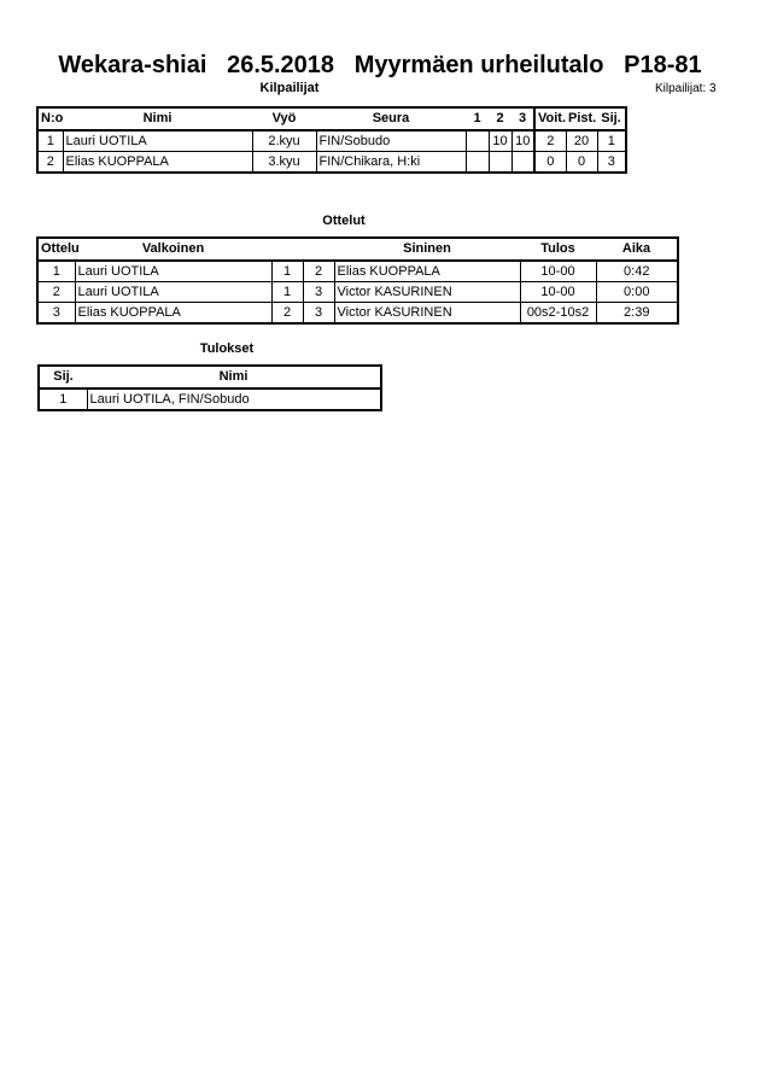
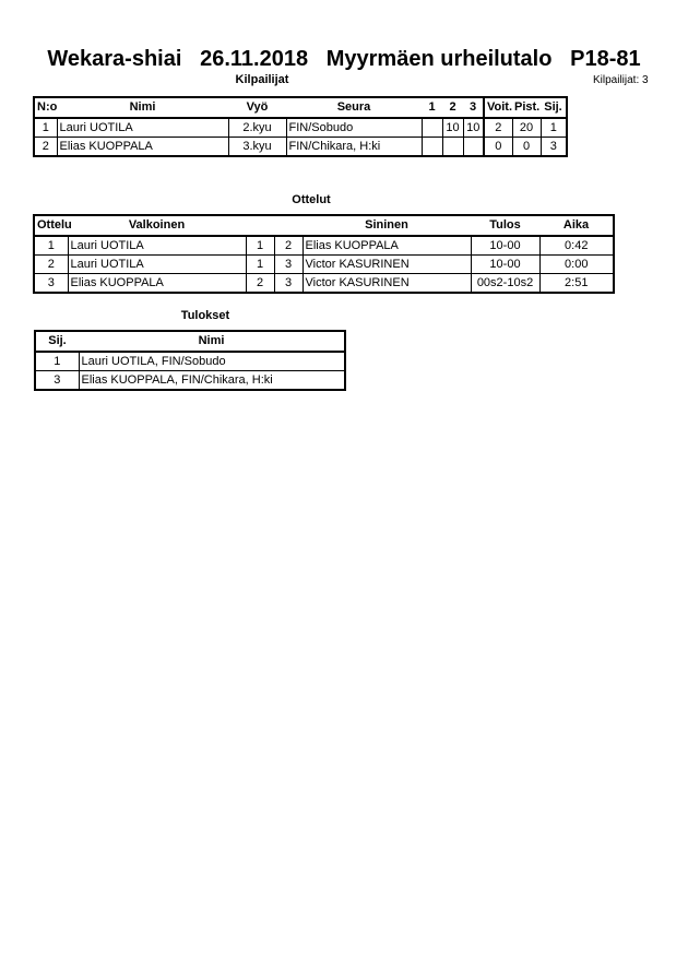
- Wekara-shiai 26.5.2018 Myyrmäen urheilutalo P18-81
+ Wekara-shiai 26.11.2018 Myyrmäen urheilutalo P18-81
  Kilpailijat
  Kilpailijat: 3
  N:o	Nimi	Vyö	Seura	1	2	3	Voit.	Pist.	Sij.
  1	Lauri UOTILA	2.kyu	FIN/Sobudo		10	10	2	20	1
  2	Elias KUOPPALA	3.kyu	FIN/Chikara, H:ki				0	0	3
  Ottelut
  Ottelu	Valkoinen		Sininen	Tulos	Aika
  1	Lauri UOTILA	1	2	Elias KUOPPALA	10-00	0:42
  2	Lauri UOTILA	1	3	Victor KASURINEN	10-00	0:00
- 3	Elias KUOPPALA	2	3	Victor KASURINEN	00s2-10s2	2:39
+ 3	Elias KUOPPALA	2	3	Victor KASURINEN	00s2-10s2	2:51
  Tulokset
  Sij.	Nimi
  1	Lauri UOTILA, FIN/Sobudo
+ 3	Elias KUOPPALA, FIN/Chikara, H:ki
